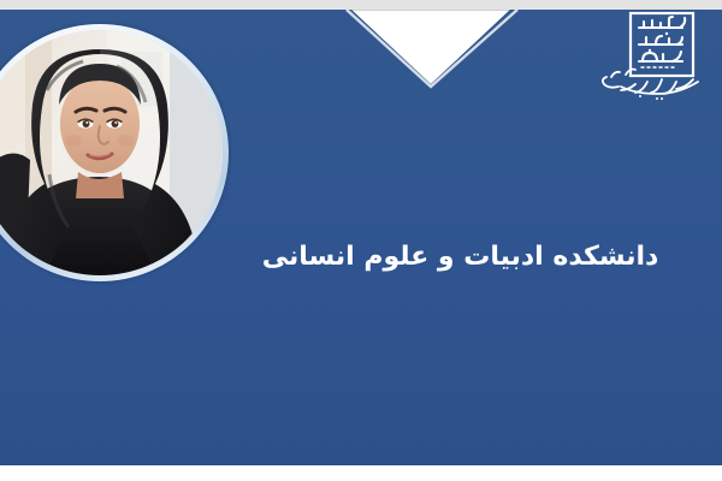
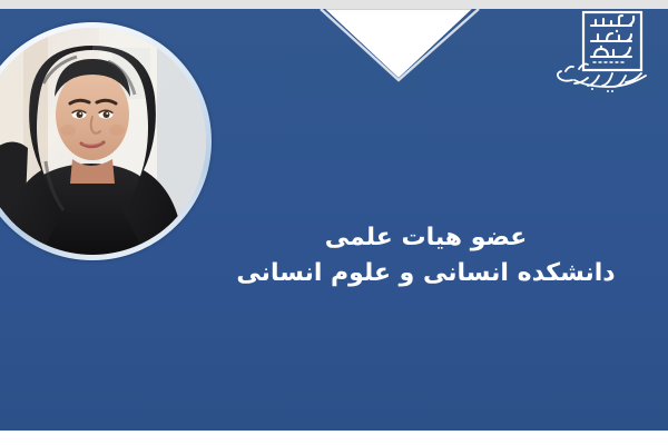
+ عضو هیات علمی
- دانشکده ادبیات و علوم انسانی
+ دانشکده انسانی و علوم انسانی
